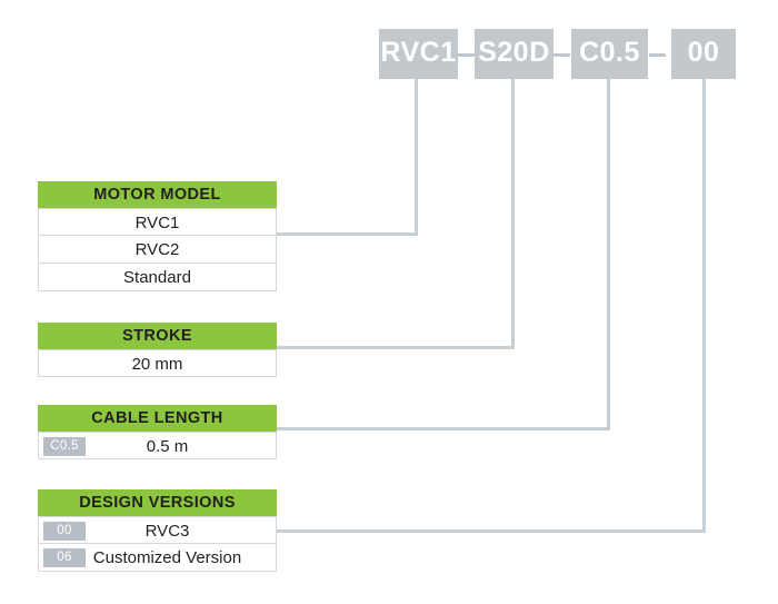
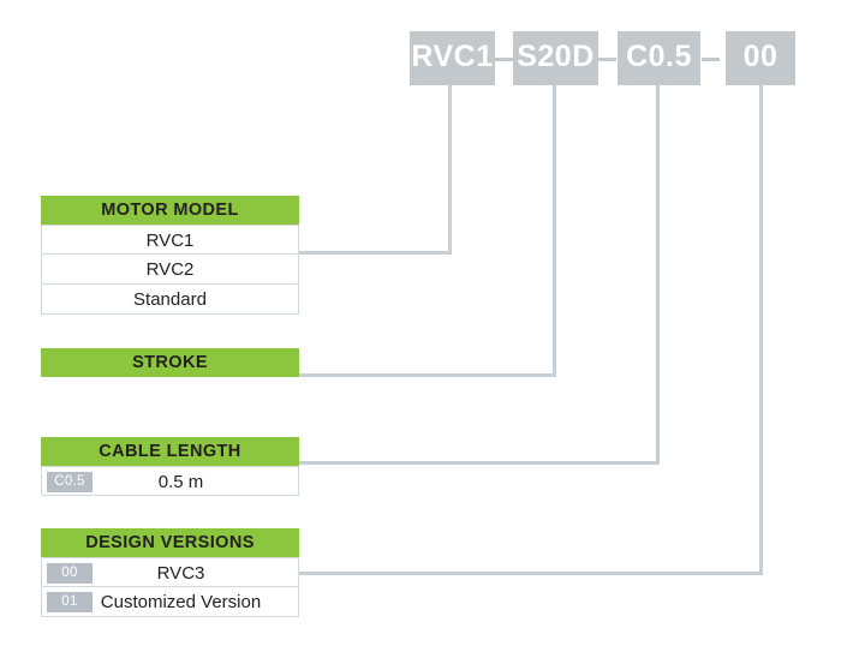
  RVC1
  S20D
  C0.5
  00
  MOTOR MODEL
  RVC1
  RVC2
  Standard
  STROKE
- 20 mm
  CABLE LENGTH
  C0.5
  0.5 m
  DESIGN VERSIONS
  00
  RVC3
- 06
+ 01
  Customized Version
